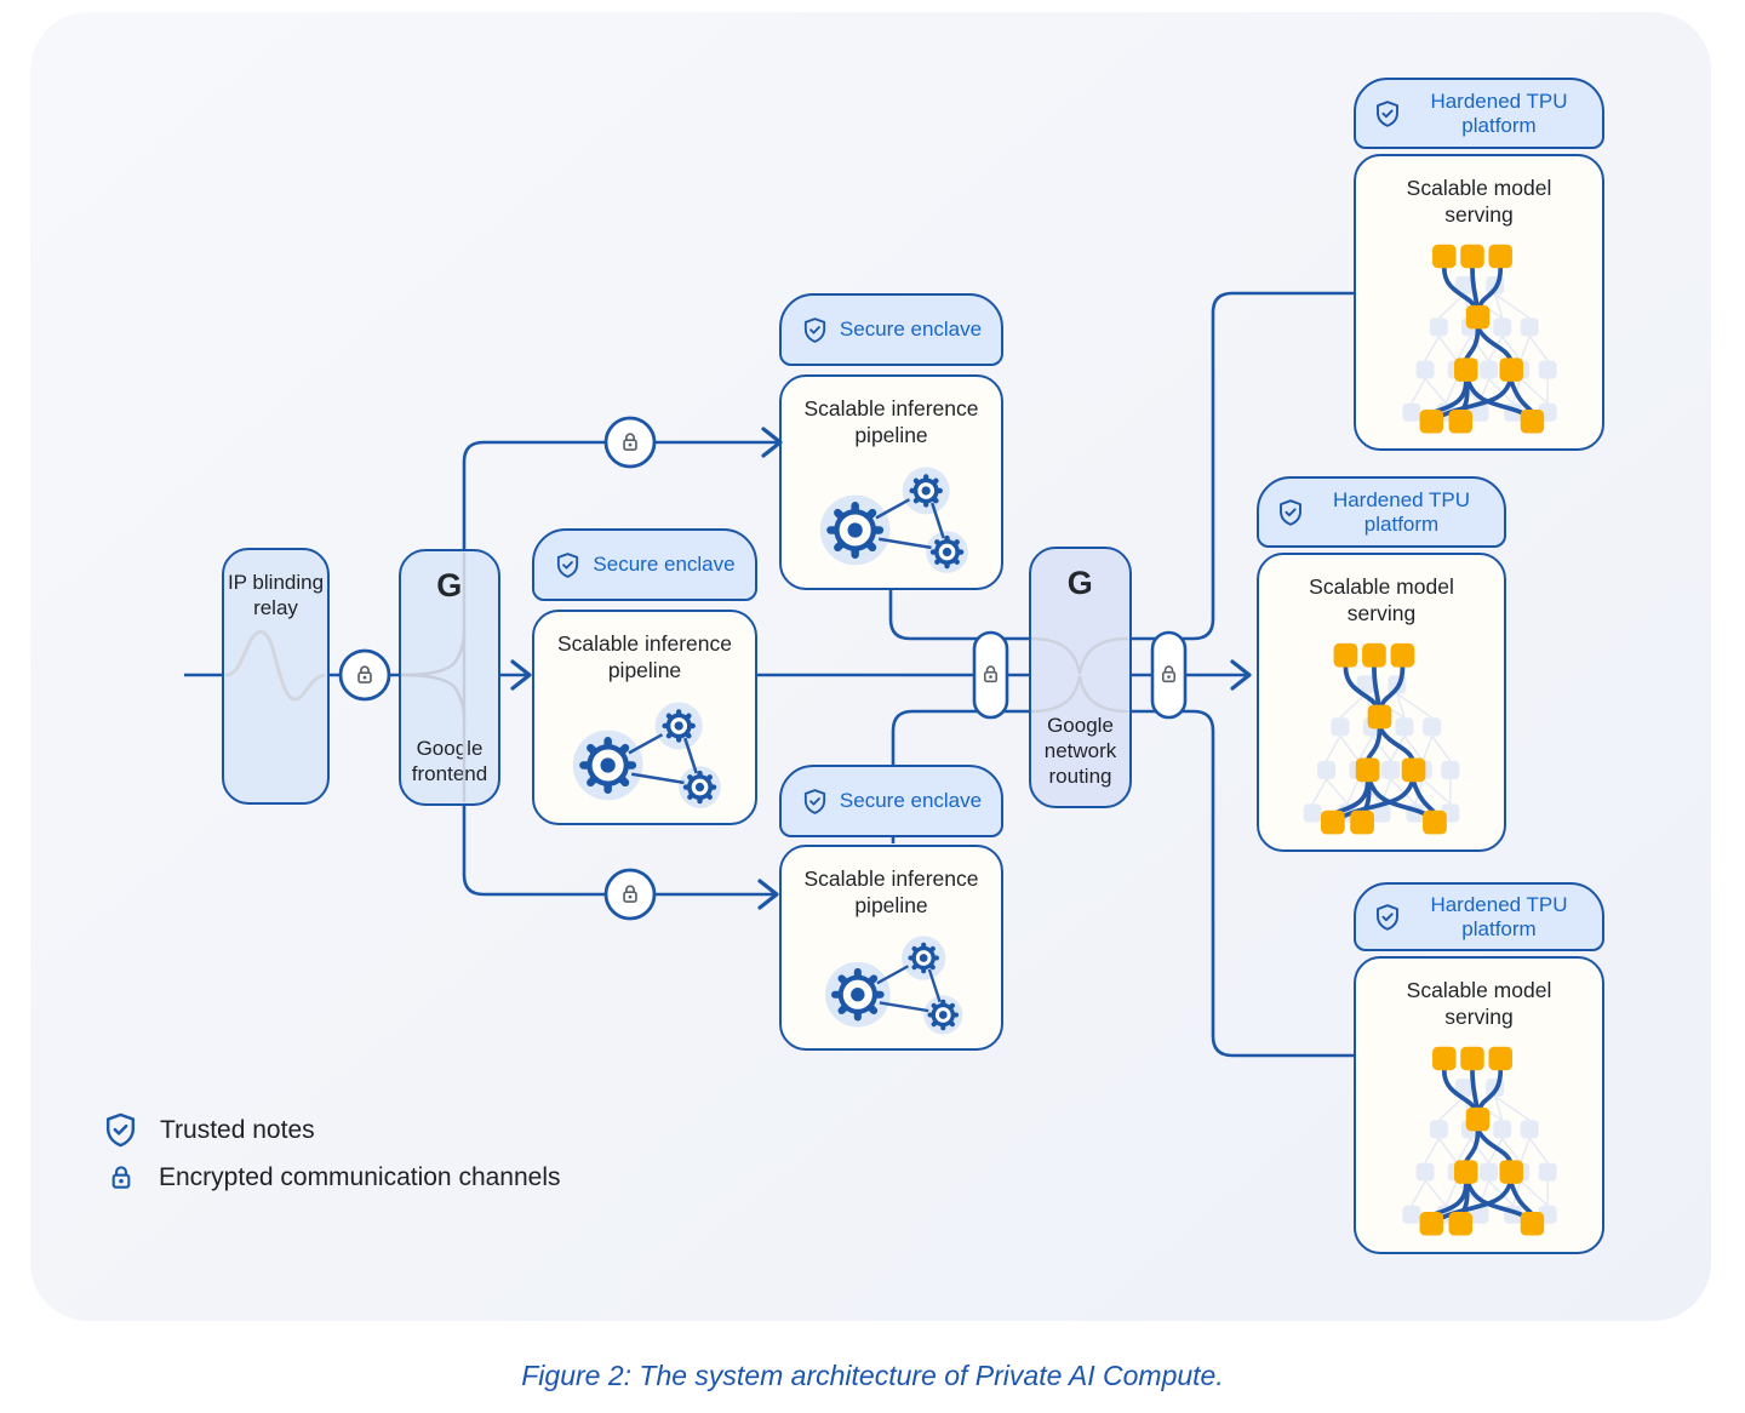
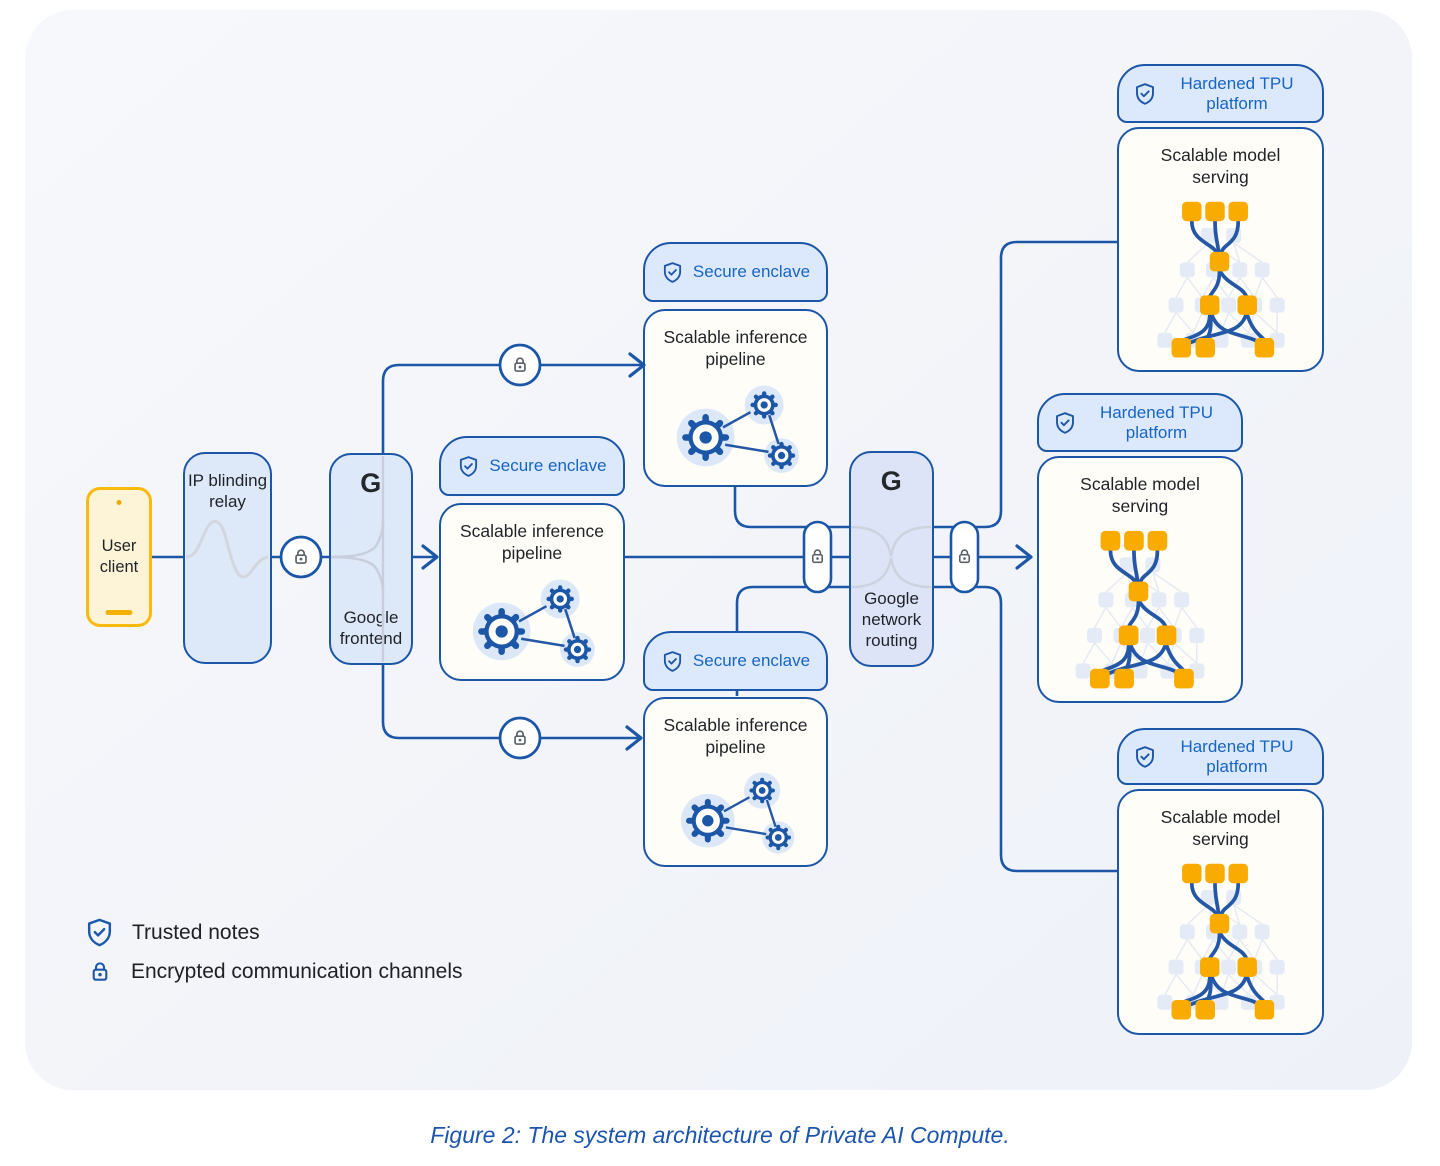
+ User client
  IP blinding relay
  G
  Google frontend
  Secure enclave
  Scalable inference pipeline
  Secure enclave
  Scalable inference pipeline
  Secure enclave
  Scalable inference pipeline
  G
  Google network routing
  Hardened TPU platform
  Scalable model serving
  Hardened TPU platform
  Scalable model serving
  Hardened TPU platform
  Scalable model serving
  Trusted notes
  Encrypted communication channels
  Figure 2: The system architecture of Private AI Compute.
